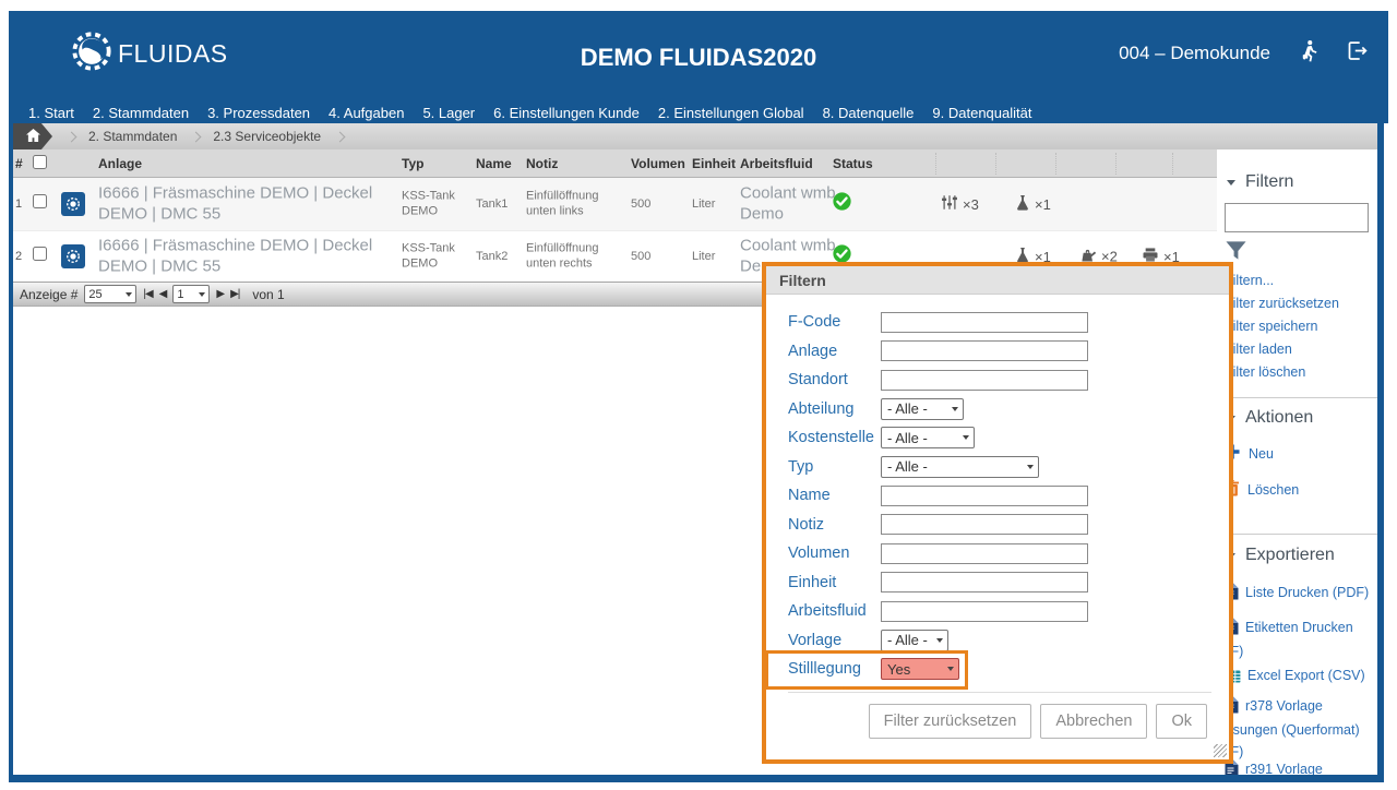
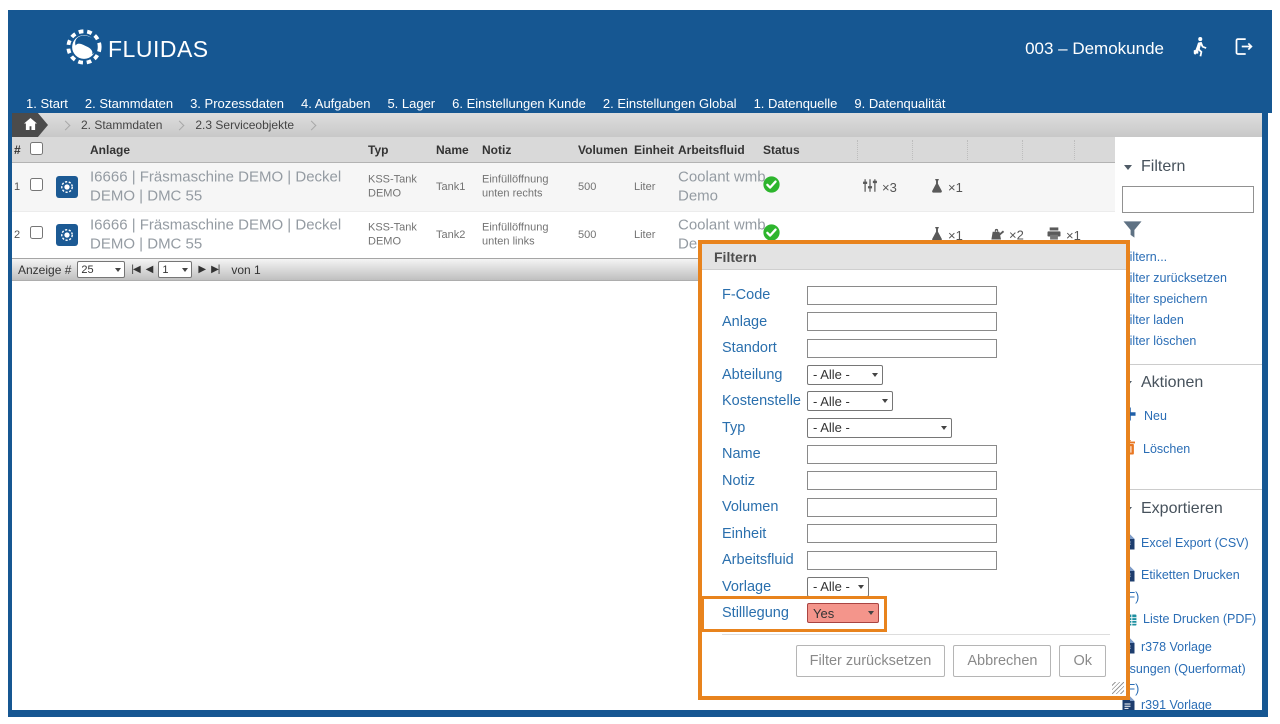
  FLUIDAS
- DEMO FLUIDAS2020
- 004 – Demokunde
+ 003 – Demokunde
  1. Start
  2. Stammdaten
  3. Prozessdaten
  4. Aufgaben
  5. Lager
  6. Einstellungen Kunde
  2. Einstellungen Global
- 8. Datenquelle
+ 1. Datenquelle
  9. Datenqualität
  2. Stammdaten
  2.3 Serviceobjekte
  #
  Anlage
  Typ
  Name
  Notiz
  Volumen
  Einheit
  Arbeitsfluid
  Status
  1
  I6666 | Fräsmaschine DEMO | Deckel DEMO | DMC 55
  KSS-Tank DEMO
  Tank1
- Einfüllöffnung unten links
+ Einfüllöffnung unten rechts
  500
  Liter
  Coolant wmb Demo
  ×3
  ×1
  2
  I6666 | Fräsmaschine DEMO | Deckel DEMO | DMC 55
  KSS-Tank DEMO
  Tank2
- Einfüllöffnung unten rechts
+ Einfüllöffnung unten links
  500
  Liter
  Coolant wmb De
  ×1
  ×2
  ×1
  Anzeige #
  25
  |◀
  ◀
  1
  ▶
  ▶|
  von 1
  Filtern
  iltern...
  ilter zurücksetzen
  ilter speichern
  ilter laden
  ilter löschen
  Aktionen
  Neu
  Löschen
  Exportieren
- Liste Drucken (PDF)
+ Excel Export (CSV)
  Etiketten Drucken F)
- Excel Export (CSV)
+ Liste Drucken (PDF)
  r378 Vorlage ssungen (Querformat) F)
  r391 Vorlage
  Filtern
  F-Code
  Anlage
  Standort
  Abteilung
  - Alle -
  Kostenstelle
  - Alle -
  Typ
  - Alle -
  Name
  Notiz
  Volumen
  Einheit
  Arbeitsfluid
  Vorlage
  - Alle -
  Stilllegung
  Yes
  Filter zurücksetzen
  Abbrechen
  Ok
